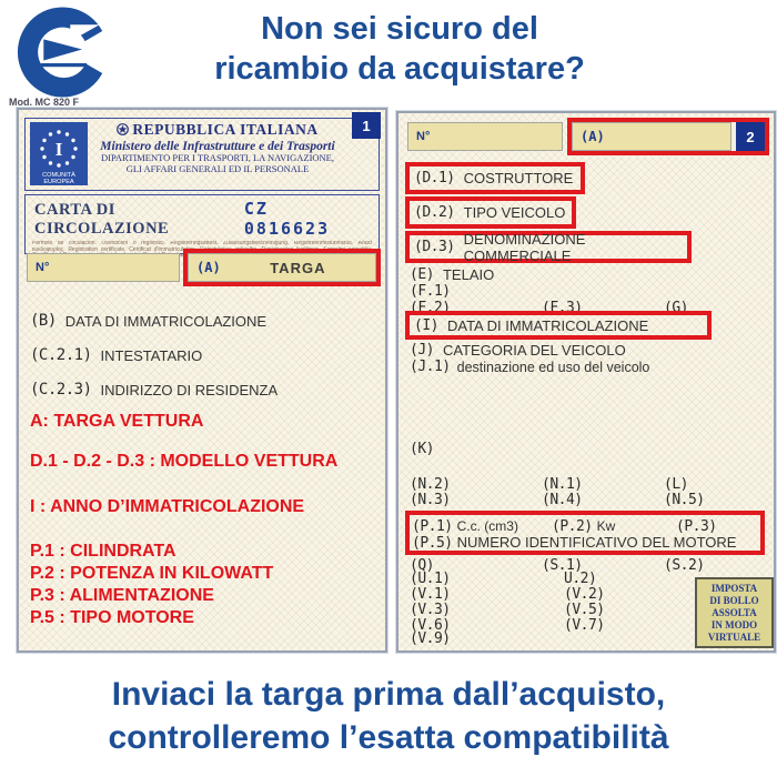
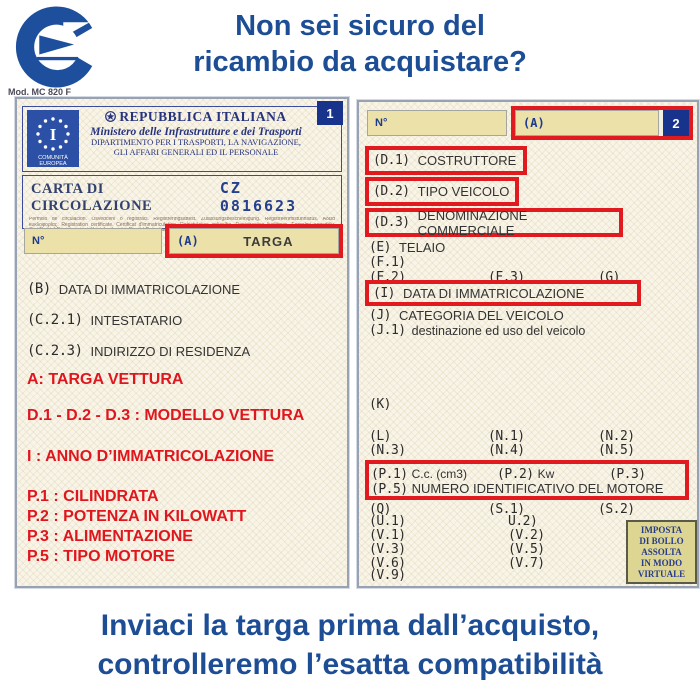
  Non sei sicuro del
  ricambio da acquistare?
  Mod. MC 820 F
  I
  REPUBBLICA ITALIANA
  Ministero delle Infrastrutture e dei Trasporti
  DIPARTIMENTO PER I TRASPORTI, LA NAVIGAZIONE,
  GLI AFFARI GENERALI ED IL PERSONALE
  1
  CARTA DI CIRCOLAZIONE
  CZ 0816623
  N°
  (A)
  TARGA
  (B)
  DATA DI IMMATRICOLAZIONE
  (C.2.1)
  INTESTATARIO
  (C.2.3)
  INDIRIZZO DI RESIDENZA
  A: TARGA VETTURA
  D.1 - D.2 - D.3 : MODELLO VETTURA
  I : ANNO D’IMMATRICOLAZIONE
  P.1 : CILINDRATA
  P.2 : POTENZA IN KILOWATT
  P.3 : ALIMENTAZIONE
  P.5 : TIPO MOTORE
  N°
  (A)
  2
  (D.1)
  COSTRUTTORE
  (D.2)
  TIPO VEICOLO
  (D.3)
  DENOMINAZIONE COMMERCIALE
  (E)
  TELAIO
  (F.1)
  (F.2)
  (F.3)
  (G)
  (I)
  DATA DI IMMATRICOLAZIONE
  (J)
  CATEGORIA DEL VEICOLO
  (J.1)
  destinazione ed uso del veicolo
  (K)
- (N.2)
+ (L)
  (N.1)
- (L)
+ (N.2)
  (N.3)
  (N.4)
  (N.5)
  (P.1) C.c. (cm3)
  (P.2) Kw
  (P.3)
  (P.5) NUMERO IDENTIFICATIVO DEL MOTORE
  (Q)
  (S.1)
  (S.2)
  (U.1)
  U.2)
  (V.1)
  (V.2)
  (V.3)
  (V.5)
  (V.6)
  (V.7)
  (V.9)
  IMPOSTA
  DI BOLLO
  ASSOLTA
  IN MODO
  VIRTUALE
  Inviaci la targa prima dall’acquisto,
  controlleremo l’esatta compatibilità
